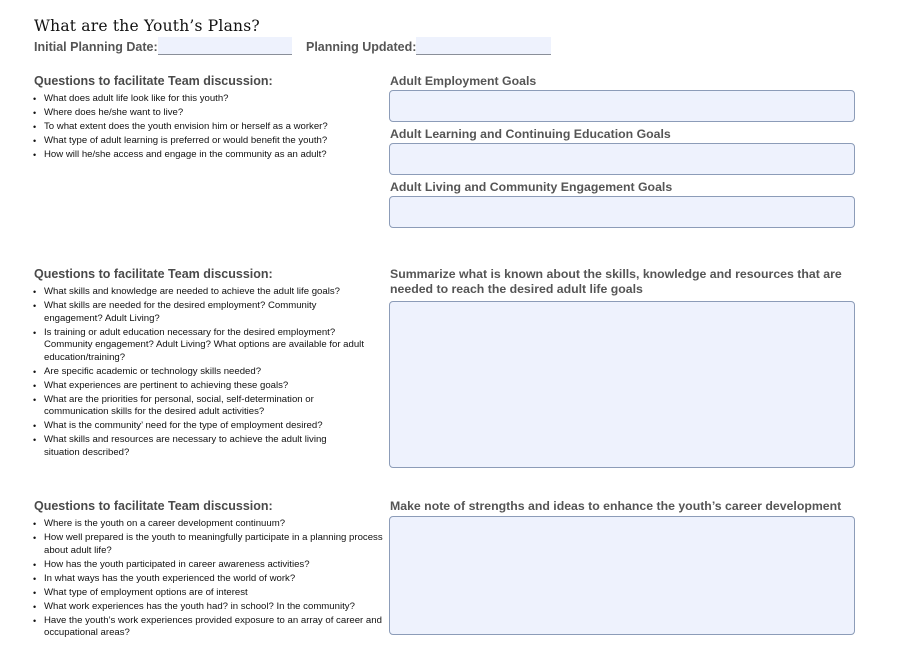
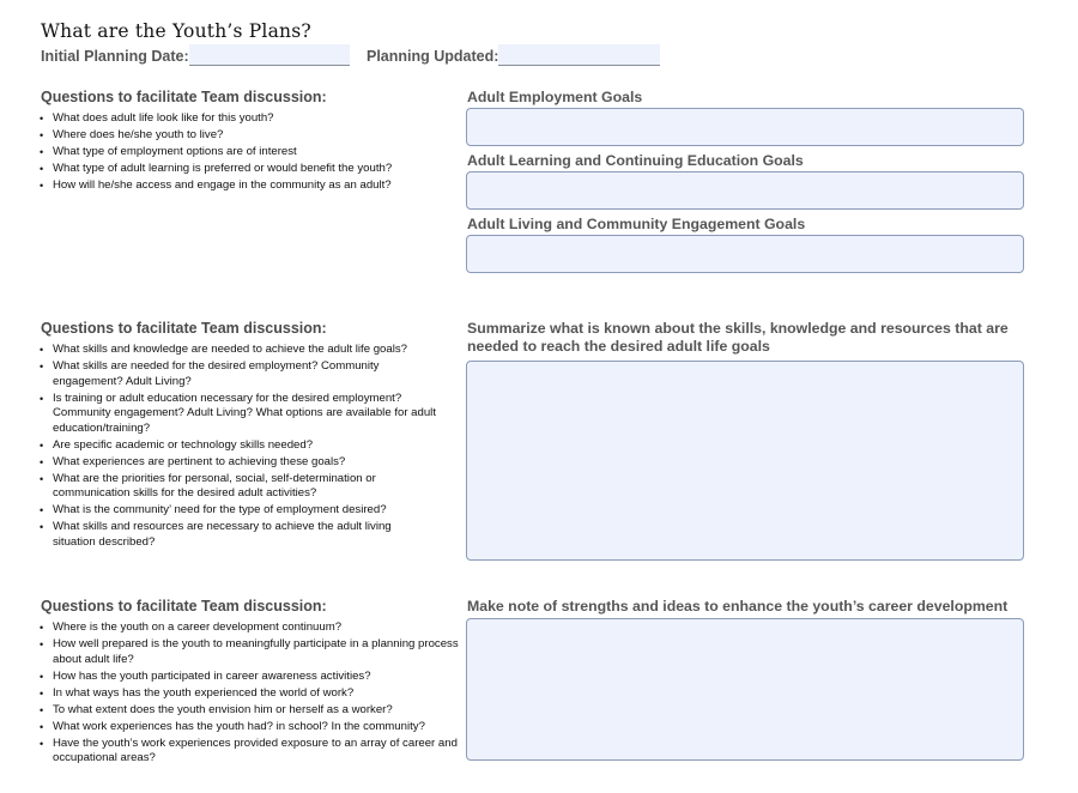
  What are the Youth’s Plans?
  Initial Planning Date:
  Planning Updated:
  Questions to facilitate Team discussion:
  What does adult life look like for this youth?
- Where does he/she want to live?
+ Where does he/she youth to live?
- To what extent does the youth envision him or herself as a worker?
+ What type of employment options are of interest
  What type of adult learning is preferred or would benefit the youth?
  How will he/she access and engage in the community as an adult?
  Adult Employment Goals
  Adult Learning and Continuing Education Goals
  Adult Living and Community Engagement Goals
  Questions to facilitate Team discussion:
  What skills and knowledge are needed to achieve the adult life goals?
  What skills are needed for the desired employment? Community engagement? Adult Living?
  Is training or adult education necessary for the desired employment? Community engagement? Adult Living? What options are available for adult education/training?
  Are specific academic or technology skills needed?
  What experiences are pertinent to achieving these goals?
  What are the priorities for personal, social, self-determination or communication skills for the desired adult activities?
  What is the community’ need for the type of employment desired?
  What skills and resources are necessary to achieve the adult living situation described?
  Summarize what is known about the skills, knowledge and resources that are needed to reach the desired adult life goals
  Questions to facilitate Team discussion:
  Where is the youth on a career development continuum?
  How well prepared is the youth to meaningfully participate in a planning process about adult life?
  How has the youth participated in career awareness activities?
  In what ways has the youth experienced the world of work?
- What type of employment options are of interest
+ To what extent does the youth envision him or herself as a worker?
  What work experiences has the youth had? in school? In the community?
  Have the youth’s work experiences provided exposure to an array of career and occupational areas?
  Make note of strengths and ideas to enhance the youth’s career development
